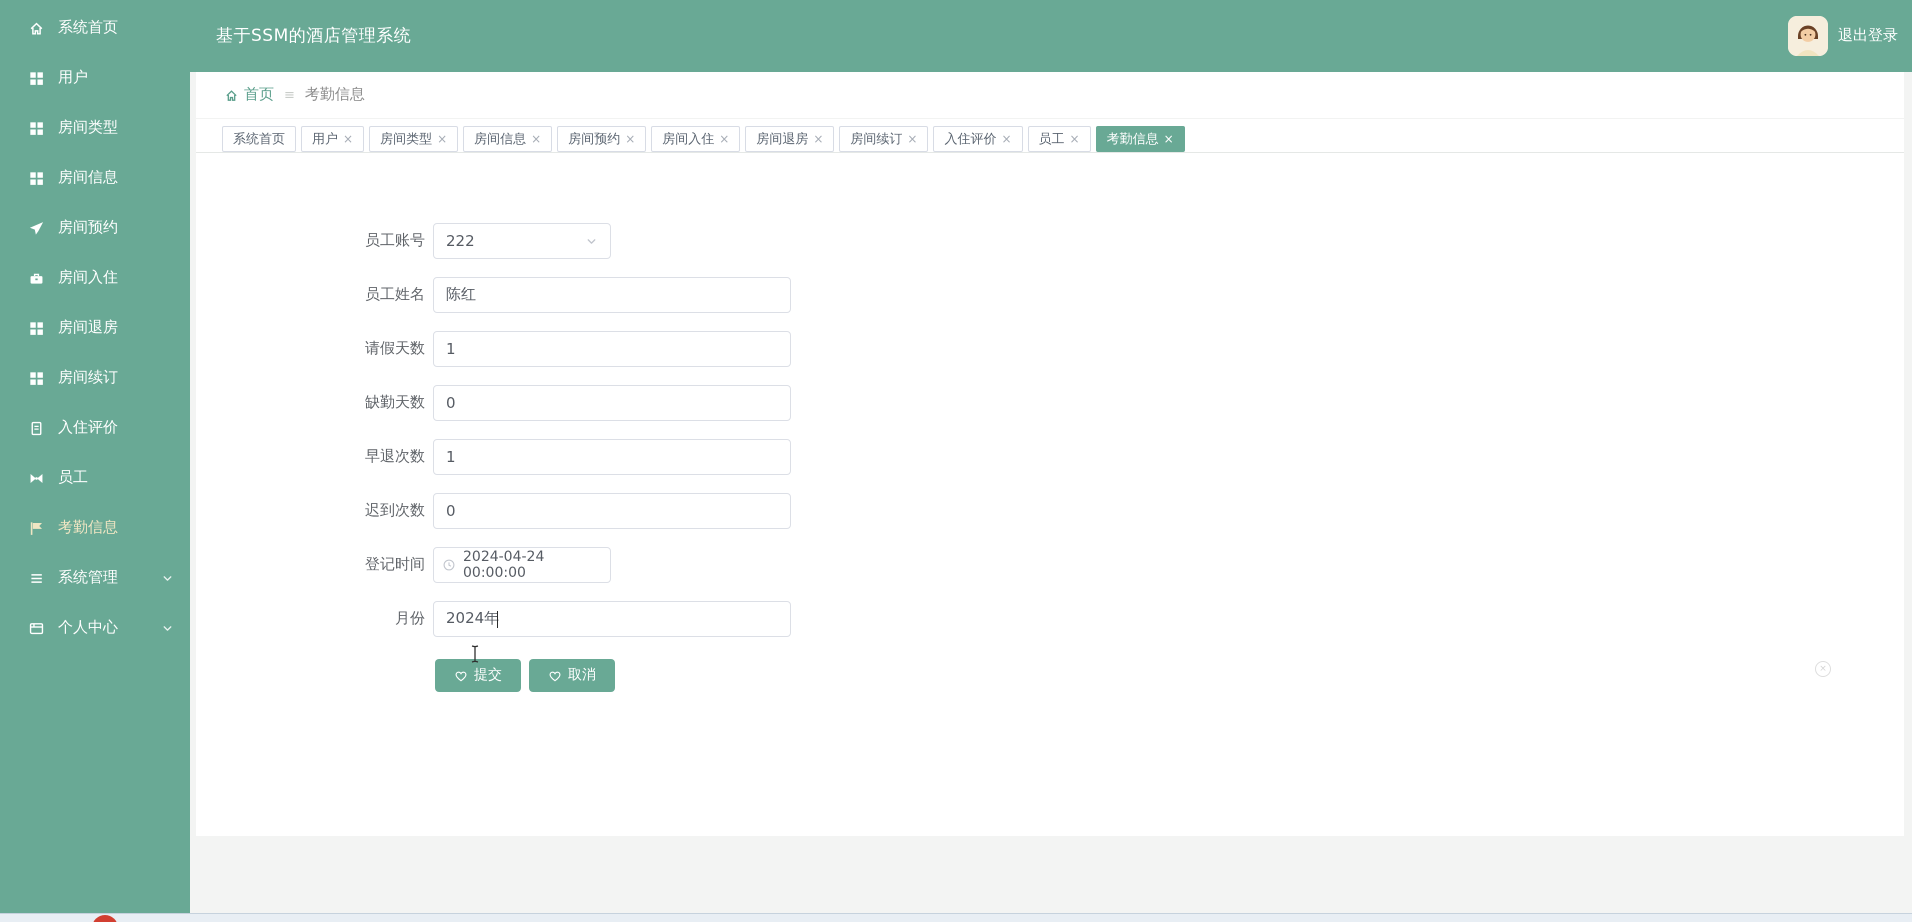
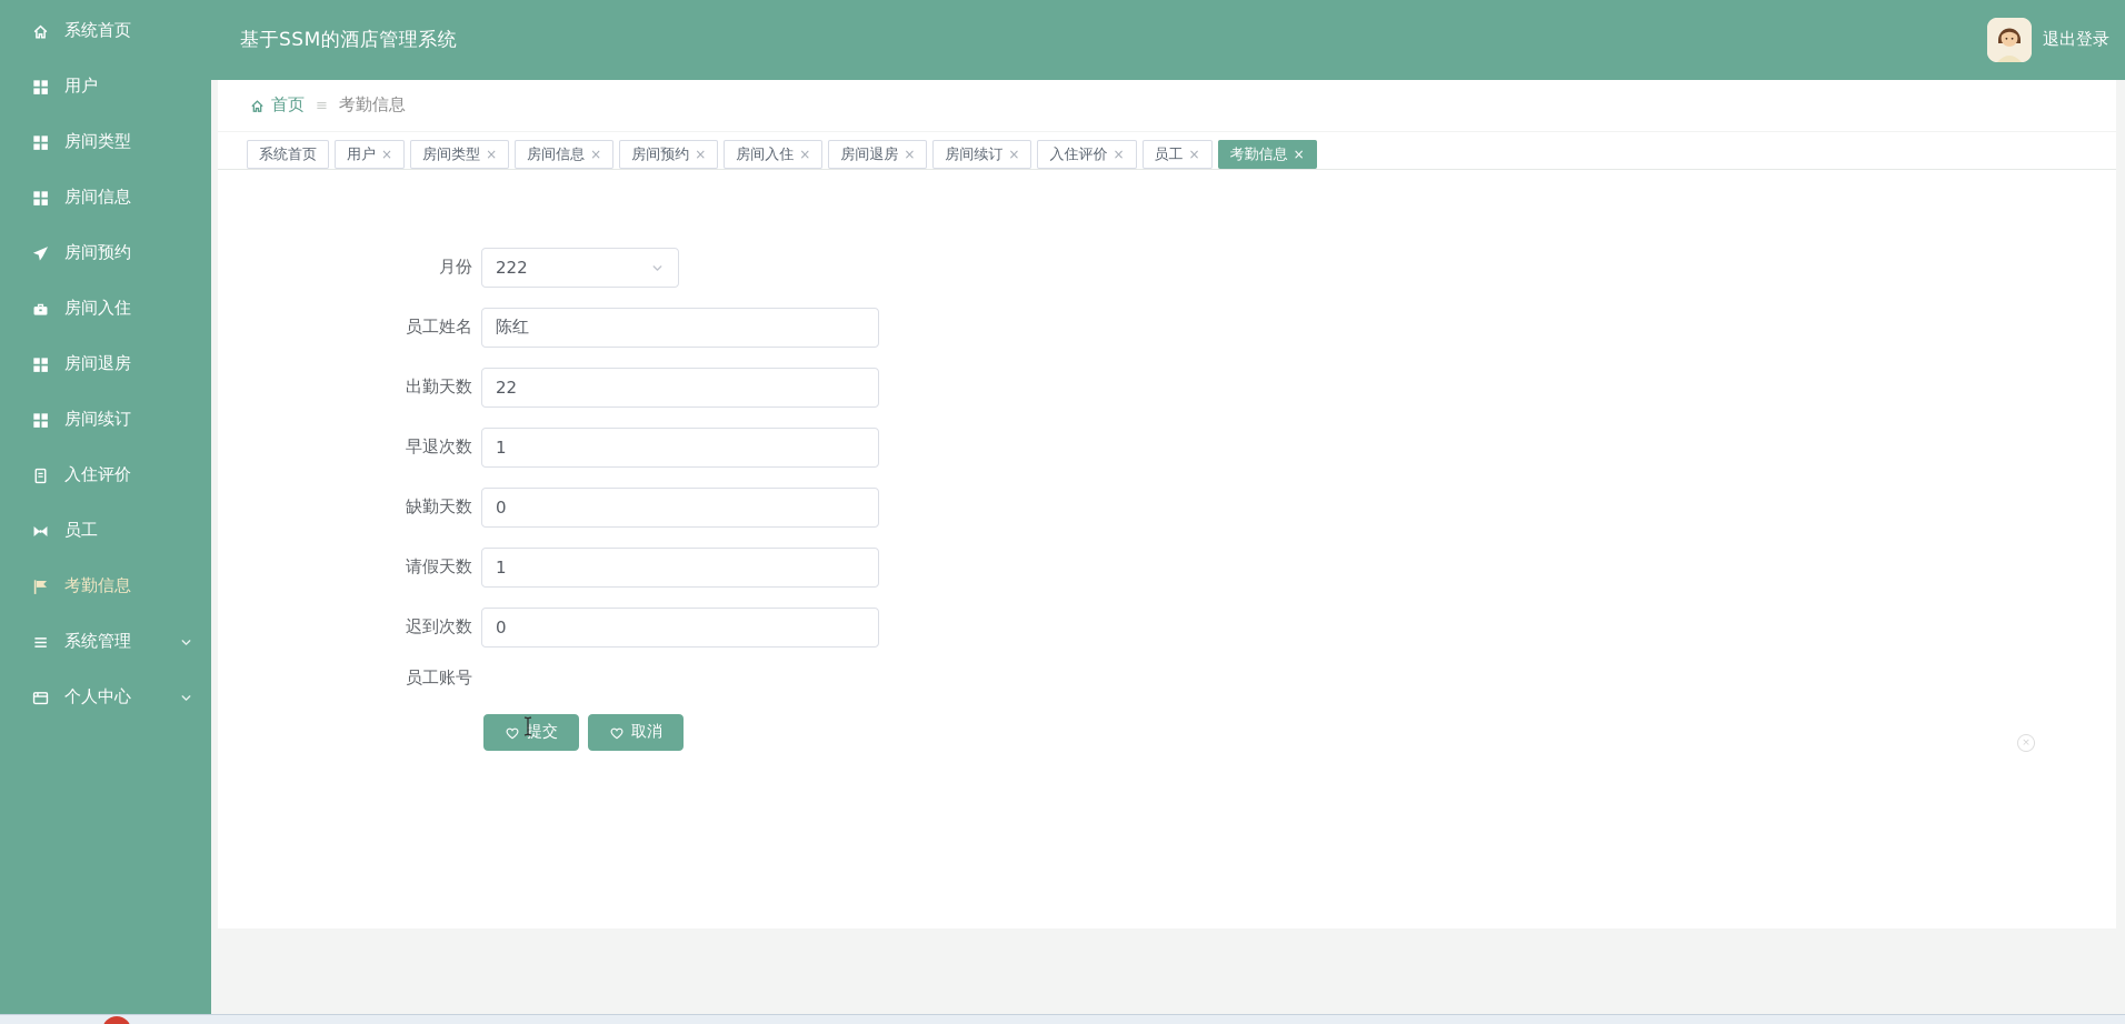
  系统首页
  用户
  房间类型
  房间信息
  房间预约
  房间入住
  房间退房
  房间续订
  入住评价
  员工
  考勤信息
  系统管理
  个人中心
  基于SSM的酒店管理系统
  退出登录
  首页
  ≡
  考勤信息
  系统首页
  用户
  ×
  房间类型
  ×
  房间信息
  ×
  房间预约
  ×
  房间入住
  ×
  房间退房
  ×
  房间续订
  ×
  入住评价
  ×
  员工
  ×
  考勤信息
  ×
- 员工账号
+ 月份
  222
  员工姓名
  陈红
+ 出勤天数
+ 22
- 请假天数
+ 早退次数
  1
  缺勤天数
  0
- 早退次数
+ 请假天数
  1
  迟到次数
  0
- 登记时间
- 2024-04-24 00:00:00
- 月份
+ 员工账号
- 2024年
  提交
  取消
  ×
